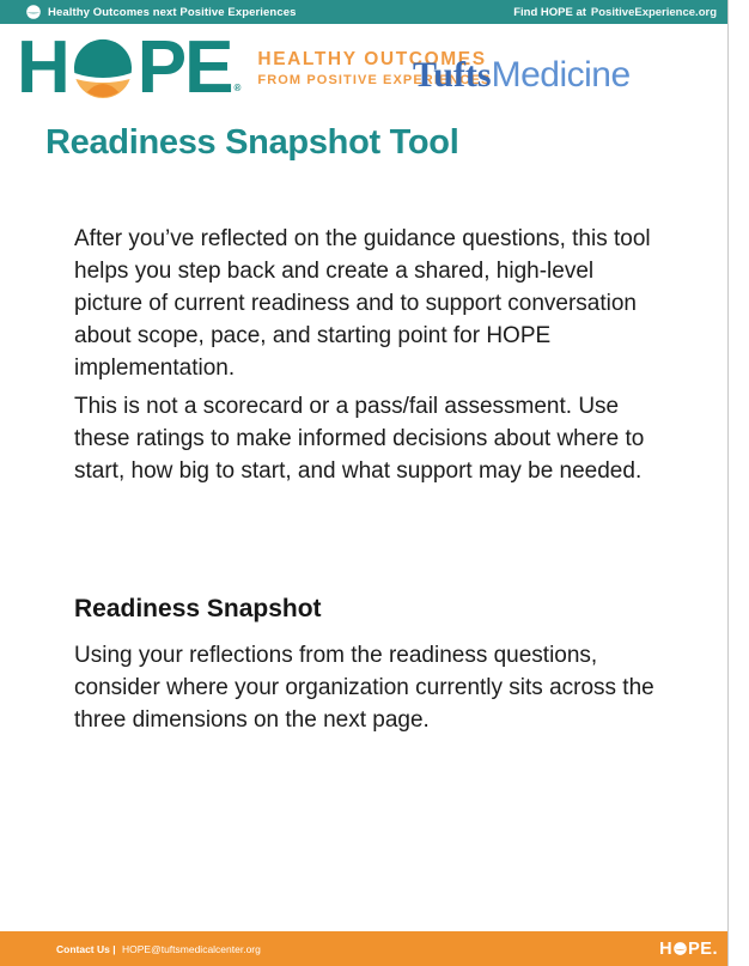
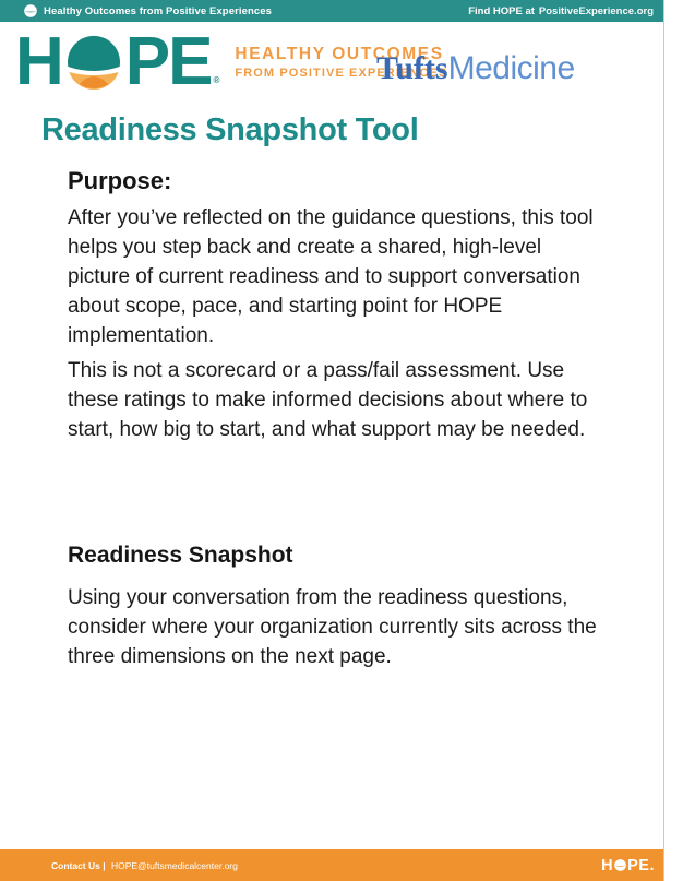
- Healthy Outcomes next Positive Experiences
+ Healthy Outcomes from Positive Experiences
  Find HOPE at PositiveExperience.org
  H
  PE
  ®
  HEALTHY OUTCOMES
  FROM POSITIVE EXPERIENCES
  TuftsMedicine
  Readiness Snapshot Tool
+ Purpose:
  After you’ve reflected on the guidance questions, this tool helps you step back and create a shared, high-level picture of current readiness and to support conversation about scope, pace, and starting point for HOPE implementation.
  This is not a scorecard or a pass/fail assessment. Use these ratings to make informed decisions about where to start, how big to start, and what support may be needed.
  Readiness Snapshot
- Using your reflections from the readiness questions, consider where your organization currently sits across the three dimensions on the next page.
+ Using your conversation from the readiness questions, consider where your organization currently sits across the three dimensions on the next page.
  Contact Us | HOPE@tuftsmedicalcenter.org
  H
  PE.
